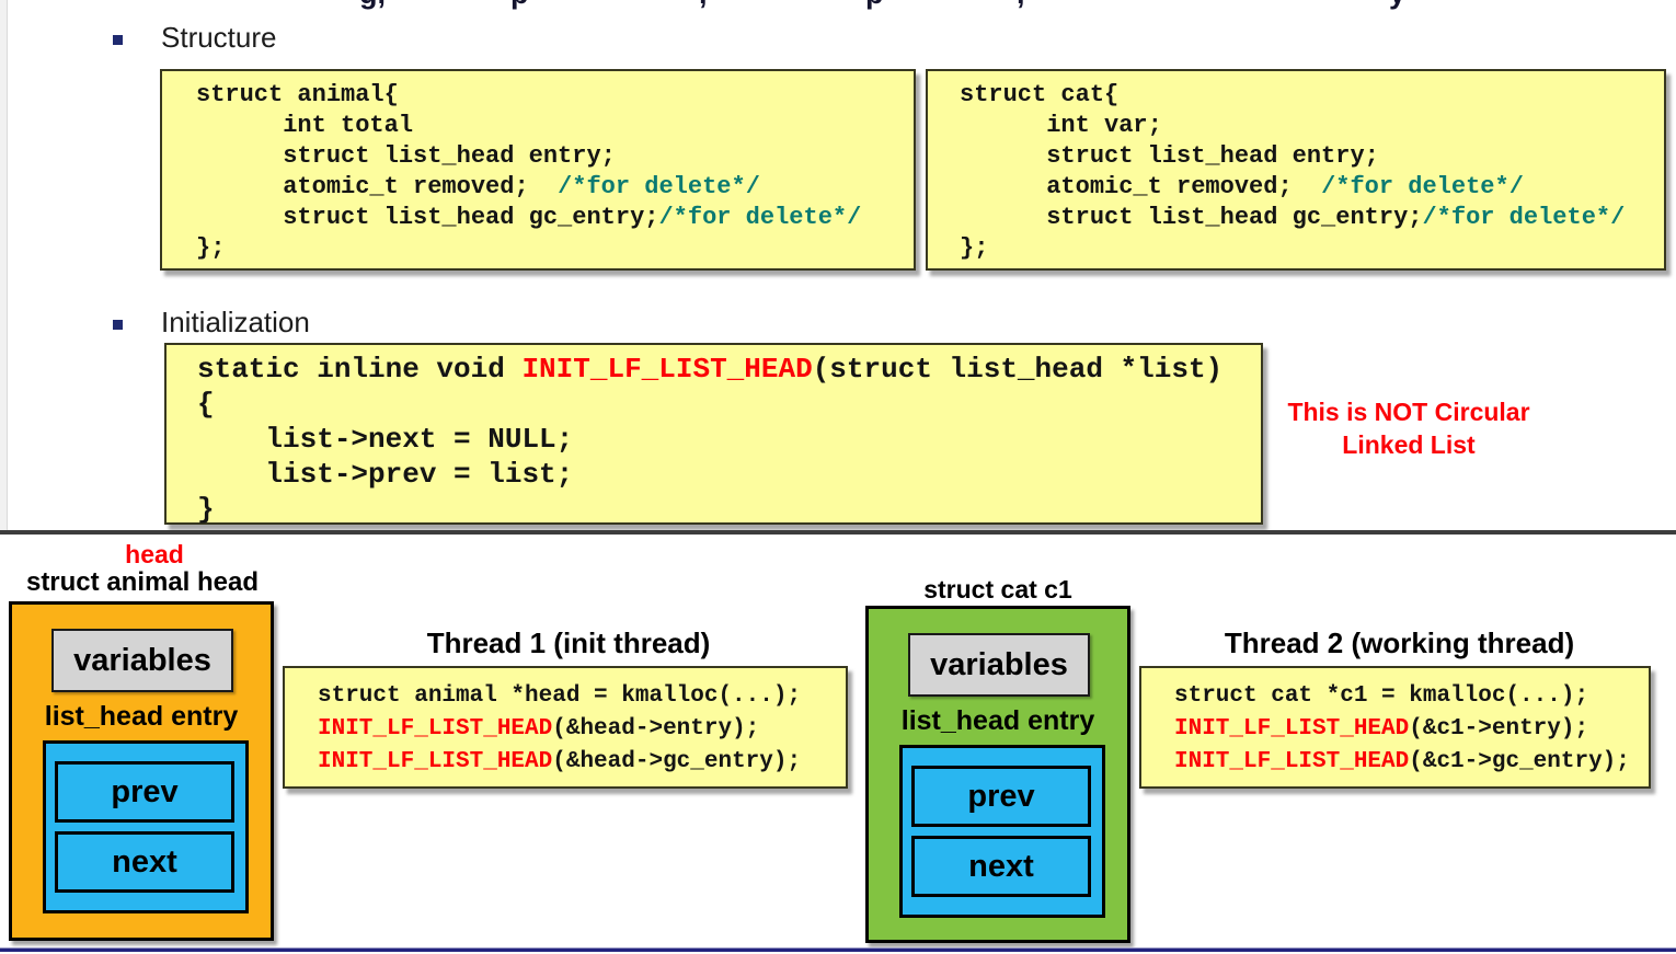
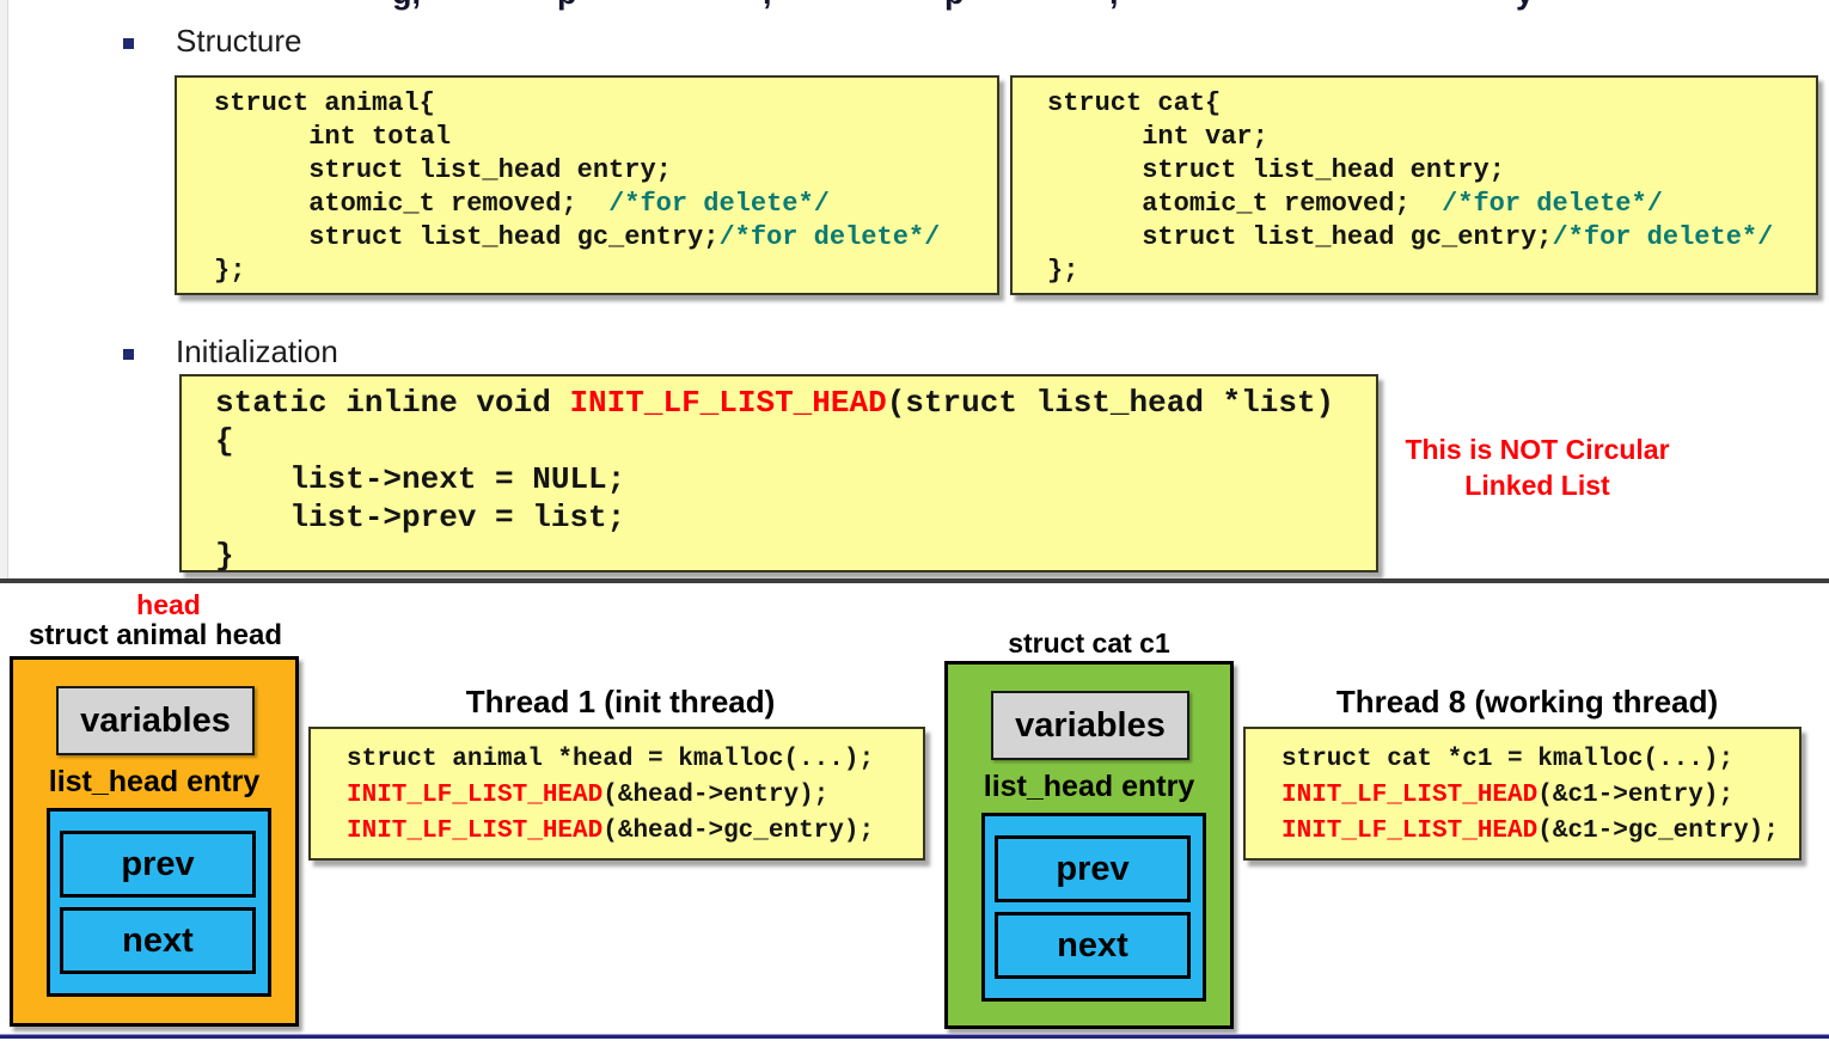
  Structure
  struct animal{
  int total
  struct list_head entry;
  atomic_t removed; /*for delete*/
  struct list_head gc_entry;/*for delete*/
  };
  struct cat{
  int var;
  struct list_head entry;
  atomic_t removed; /*for delete*/
  struct list_head gc_entry;/*for delete*/
  };
  Initialization
  static inline void INIT_LF_LIST_HEAD(struct list_head *list)
  {
  list->next = NULL;
  list->prev = list;
  }
  This is NOT Circular
  Linked List
  head
  struct animal head
  variables
  list_head entry
  prev
  next
  Thread 1 (init thread)
  struct animal *head = kmalloc(...);
  INIT_LF_LIST_HEAD(&head->entry);
  INIT_LF_LIST_HEAD(&head->gc_entry);
  struct cat c1
  variables
  list_head entry
  prev
  next
- Thread 2 (working thread)
+ Thread 8 (working thread)
  struct cat *c1 = kmalloc(...);
  INIT_LF_LIST_HEAD(&c1->entry);
  INIT_LF_LIST_HEAD(&c1->gc_entry);
